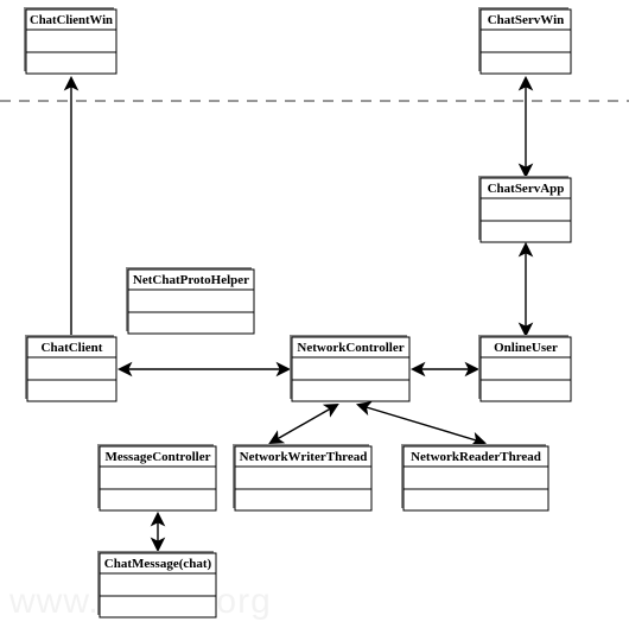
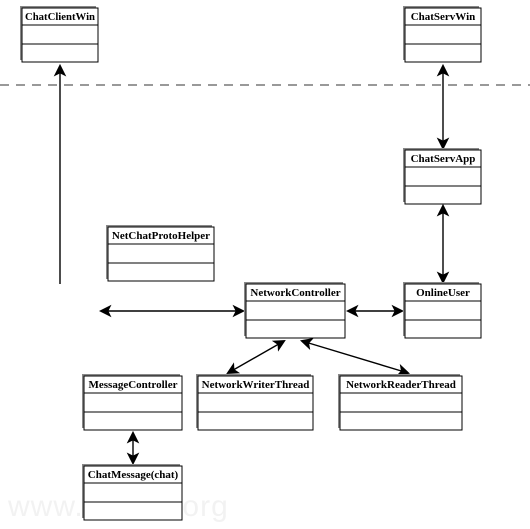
  ChatClientWin
  ChatServWin
  ChatServApp
  NetChatProtoHelper
- ChatClient
  NetworkController
  OnlineUser
  MessageController
  NetworkWriterThread
  NetworkReaderThread
  ChatMessage(chat)
